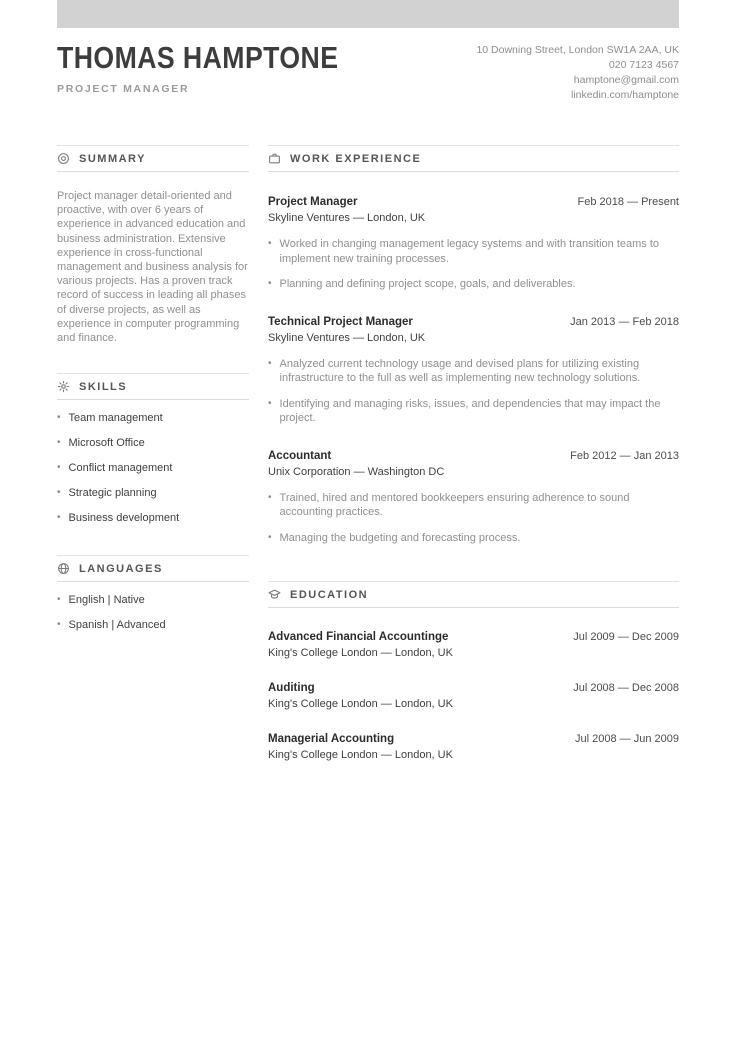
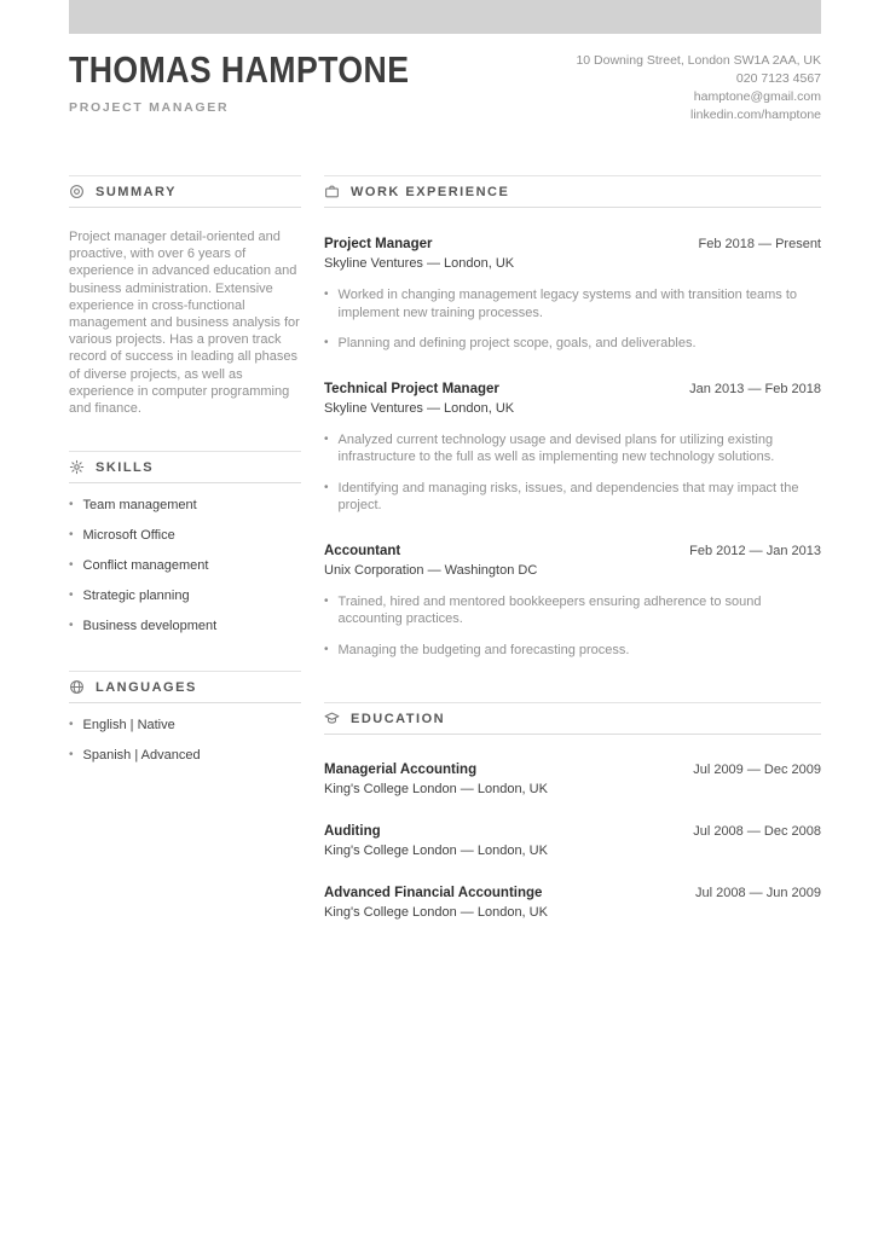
  THOMAS HAMPTONE
  PROJECT MANAGER
  10 Downing Street, London SW1A 2AA, UK
  020 7123 4567
  hamptone@gmail.com
  linkedin.com/hamptone
  SUMMARY
  Project manager detail-oriented and proactive, with over 6 years of experience in advanced education and business administration. Extensive experience in cross-functional management and business analysis for various projects. Has a proven track record of success in leading all phases of diverse projects, as well as experience in computer programming and finance.
  SKILLS
  •
  Team management
  •
  Microsoft Office
  •
  Conflict management
  •
  Strategic planning
  •
  Business development
  LANGUAGES
  •
  English | Native
  •
  Spanish | Advanced
  WORK EXPERIENCE
  Project Manager
  Feb 2018 — Present
  Skyline Ventures — London, UK
  •
  Worked in changing management legacy systems and with transition teams to implement new training processes.
  •
  Planning and defining project scope, goals, and deliverables.
  Technical Project Manager
  Jan 2013 — Feb 2018
  Skyline Ventures — London, UK
  •
  Analyzed current technology usage and devised plans for utilizing existing infrastructure to the full as well as implementing new technology solutions.
  •
  Identifying and managing risks, issues, and dependencies that may impact the project.
  Accountant
  Feb 2012 — Jan 2013
  Unix Corporation — Washington DC
  •
  Trained, hired and mentored bookkeepers ensuring adherence to sound accounting practices.
  •
  Managing the budgeting and forecasting process.
  EDUCATION
- Advanced Financial Accountinge
+ Managerial Accounting
  Jul 2009 — Dec 2009
  King's College London — London, UK
  Auditing
  Jul 2008 — Dec 2008
  King's College London — London, UK
- Managerial Accounting
+ Advanced Financial Accountinge
  Jul 2008 — Jun 2009
  King's College London — London, UK
